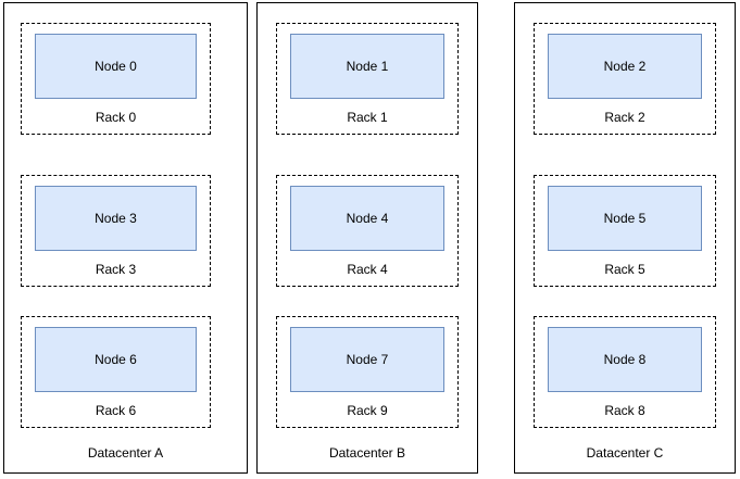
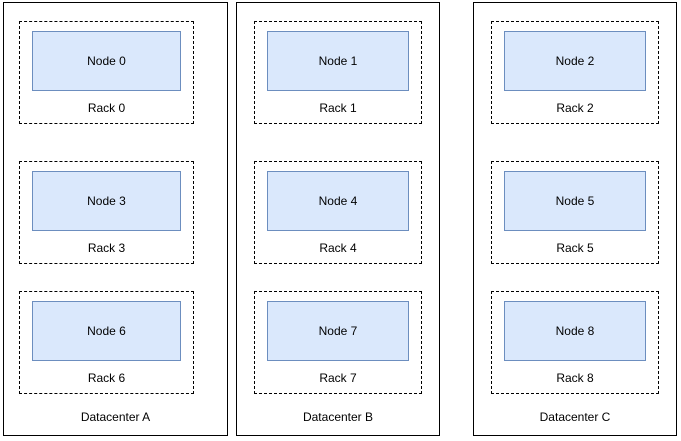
  Node 0
  Rack 0
  Node 3
  Rack 3
  Node 6
  Rack 6
  Datacenter A
  Node 1
  Rack 1
  Node 4
  Rack 4
  Node 7
- Rack 9
+ Rack 7
  Datacenter B
  Node 2
  Rack 2
  Node 5
  Rack 5
  Node 8
  Rack 8
  Datacenter C
